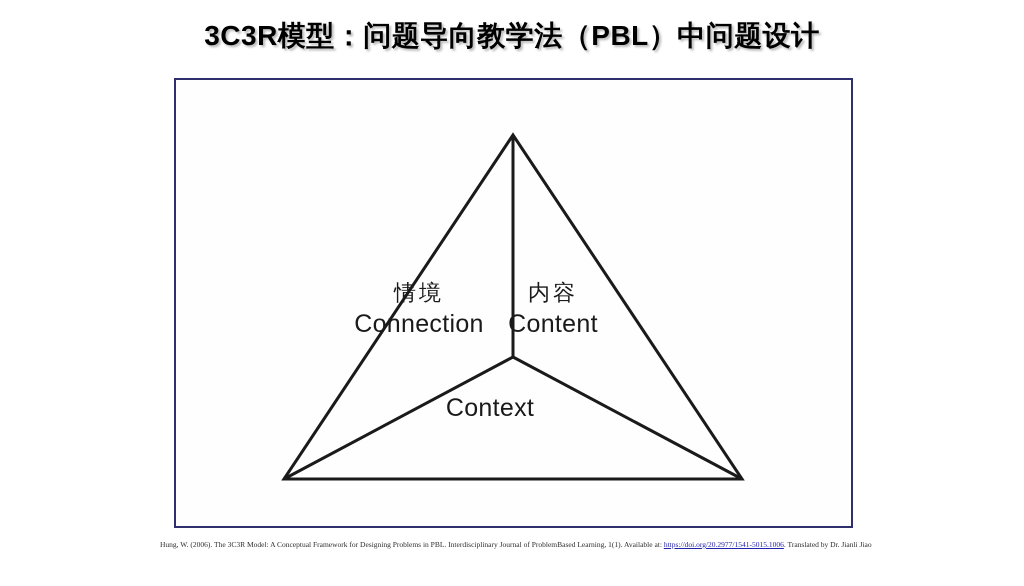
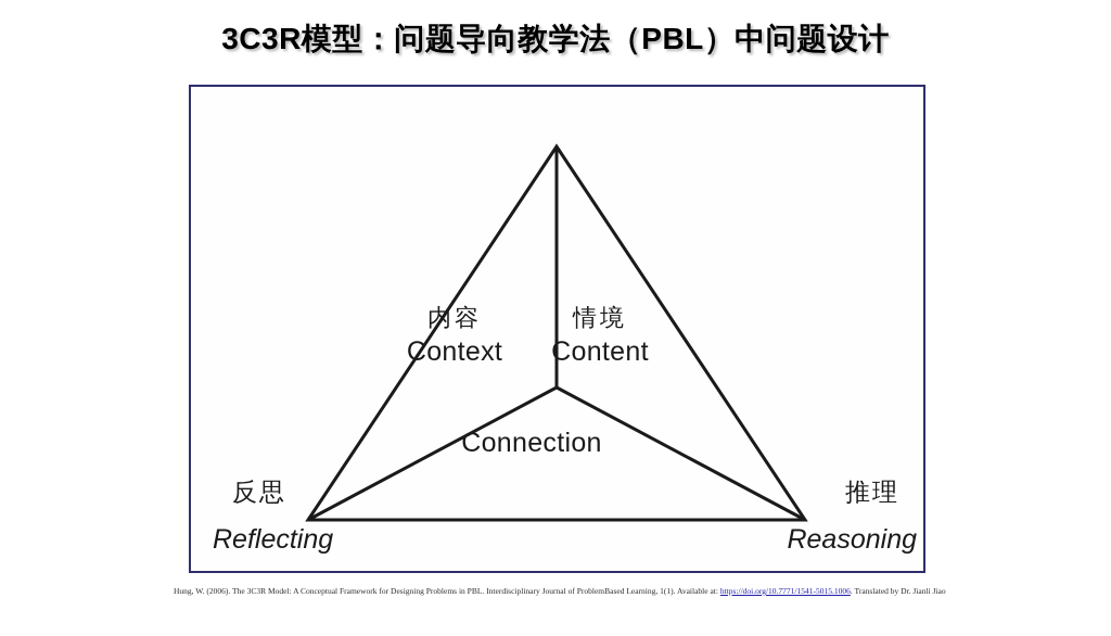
  3C3R模型：问题导向教学法（PBL）中问题设计
- 情境
+ 内容
- Connection
+ Context
- 内容
+ 情境
  Content
- Context
+ Connection
+ 反思
+ Reflecting
+ 推理
+ Reasoning
- Hung, W. (2006). The 3C3R Model: A Conceptual Framework for Designing Problems in PBL. Interdisciplinary Journal of ProblemBased Learning, 1(1). Available at: https://doi.org/20.2977/1541-5015.1006. Translated by Dr. Jianli Jiao
+ Hung, W. (2006). The 3C3R Model: A Conceptual Framework for Designing Problems in PBL. Interdisciplinary Journal of ProblemBased Learning, 1(1). Available at: https://doi.org/10.7771/1541-5015.1006. Translated by Dr. Jianli Jiao
